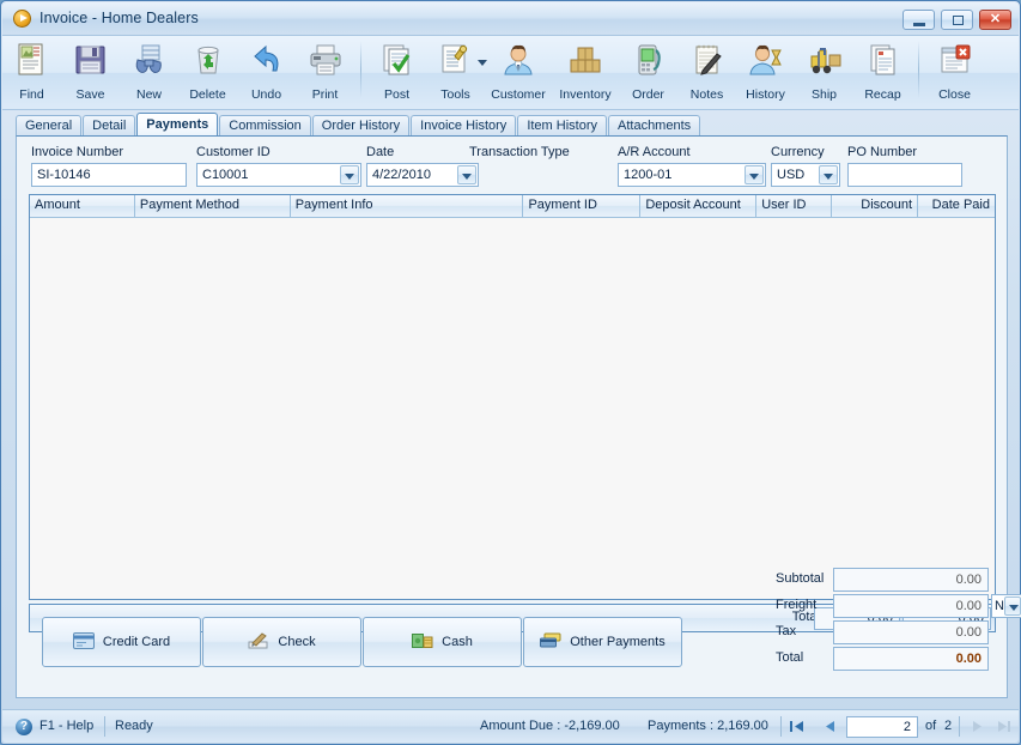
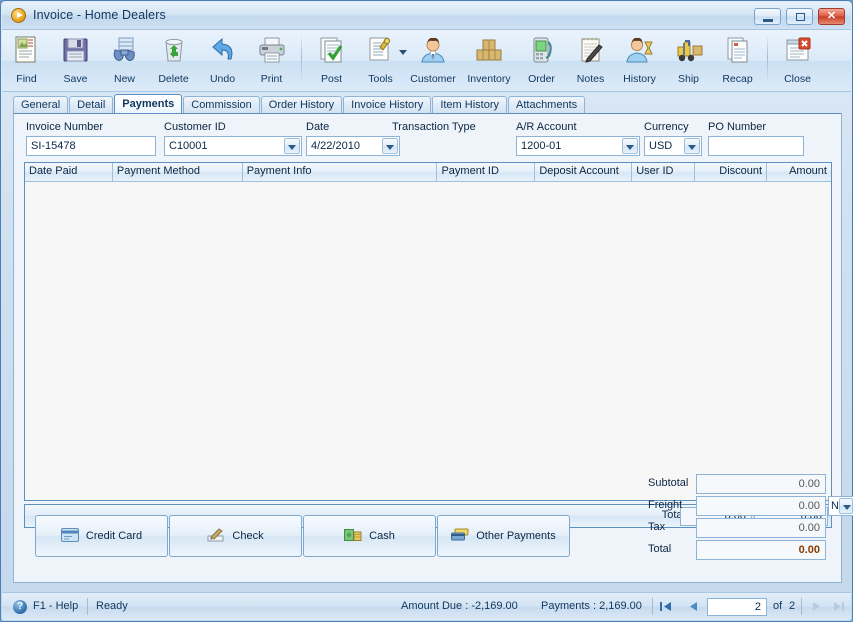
  Invoice - Home Dealers
  ✕
  Find
  Save
  New
  Delete
  Undo
  Print
  Post
  Tools
  Customer
  Inventory
  Order
  Notes
  History
  Ship
  Recap
  Close
  General
  Detail
  Payments
  Commission
  Order History
  Invoice History
  Item History
  Attachments
  Invoice Number
- SI-10146
+ SI-15478
  Customer ID
  C10001
  Date
  4/22/2010
  Transaction Type
  A/R Account
  1200-01
  Currency
  USD
  PO Number
- Amount
+ Date Paid
  Payment Method
  Payment Info
  Payment ID
  Deposit Account
  User ID
  Discount
- Date Paid
+ Amount
  0.00
  0.00
  Credit Card
  Check
  Cash
  Other Payments
  Subtotal
  0.00
  Freight
  0.00
  N
  Tax
  0.00
  Total
  0.00
  ?
  F1 - Help
  Ready
  Amount Due : -2,169.00
  Payments : 2,169.00
  2
  of
  2
